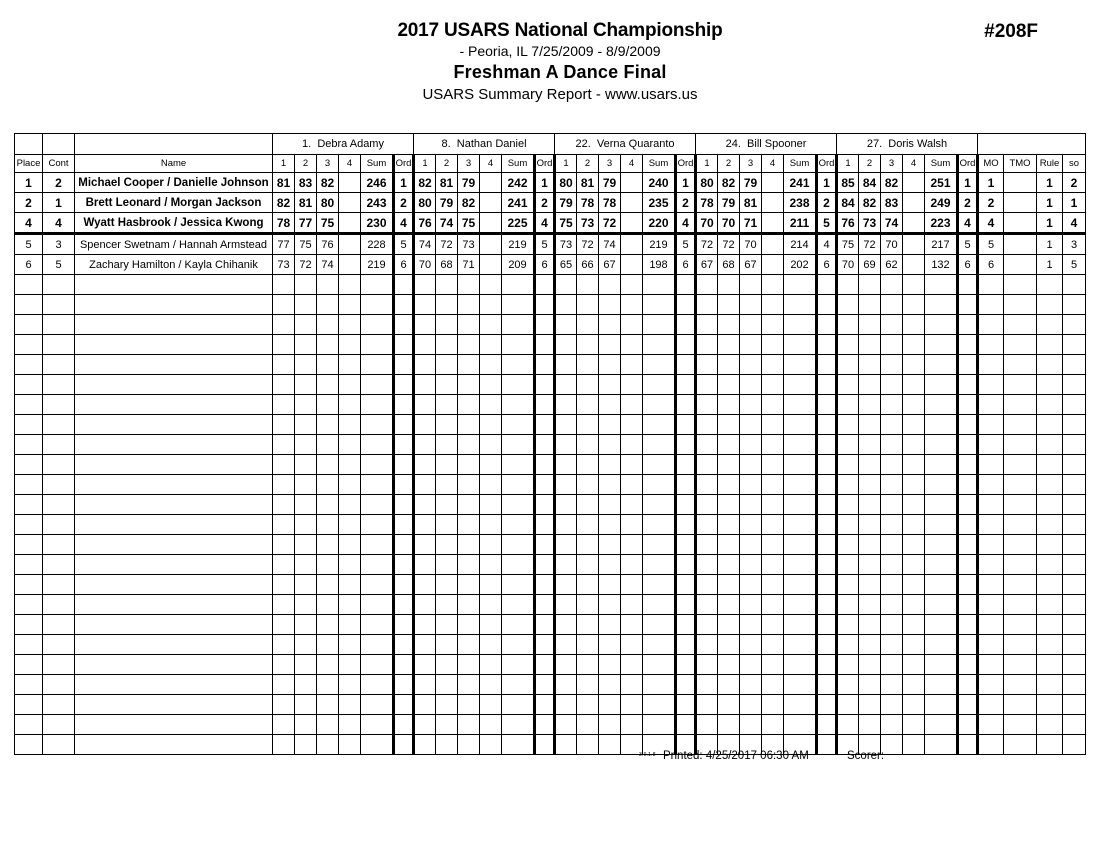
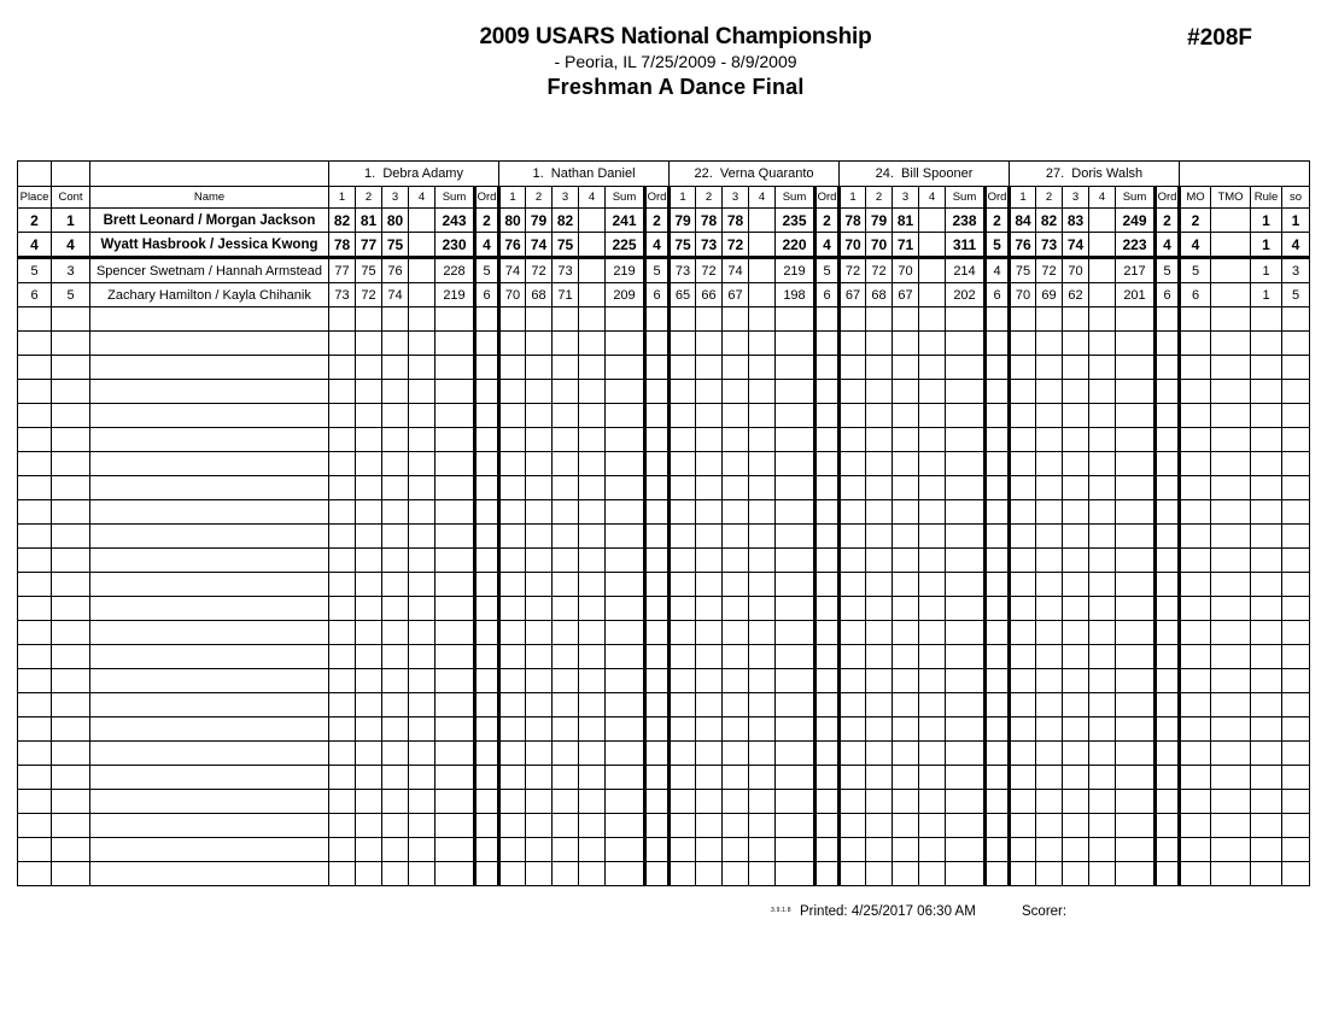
- 2017 USARS National Championship
+ 2009 USARS National Championship
  - Peoria, IL 7/25/2009 - 8/9/2009
  Freshman A Dance Final
- USARS Summary Report - www.usars.us
  #208F
- 			1. Debra Adamy	8. Nathan Daniel	22. Verna Quaranto	24. Bill Spooner	27. Doris Walsh
+ 			1. Debra Adamy	1. Nathan Daniel	22. Verna Quaranto	24. Bill Spooner	27. Doris Walsh
  Place	Cont	Name	1	2	3	4	Sum	Ord	1	2	3	4	Sum	Ord	1	2	3	4	Sum	Ord	1	2	3	4	Sum	Ord	1	2	3	4	Sum	Ord	MO	TMO	Rule	so
- 1	2	Michael Cooper / Danielle Johnson	81	83	82		246	1	82	81	79		242	1	80	81	79		240	1	80	82	79		241	1	85	84	82		251	1	1		1	2
  2	1	Brett Leonard / Morgan Jackson	82	81	80		243	2	80	79	82		241	2	79	78	78		235	2	78	79	81		238	2	84	82	83		249	2	2		1	1
- 4	4	Wyatt Hasbrook / Jessica Kwong	78	77	75		230	4	76	74	75		225	4	75	73	72		220	4	70	70	71		211	5	76	73	74		223	4	4		1	4
+ 4	4	Wyatt Hasbrook / Jessica Kwong	78	77	75		230	4	76	74	75		225	4	75	73	72		220	4	70	70	71		311	5	76	73	74		223	4	4		1	4
  5	3	Spencer Swetnam / Hannah Armstead	77	75	76		228	5	74	72	73		219	5	73	72	74		219	5	72	72	70		214	4	75	72	70		217	5	5		1	3
- 6	5	Zachary Hamilton / Kayla Chihanik	73	72	74		219	6	70	68	71		209	6	65	66	67		198	6	67	68	67		202	6	70	69	62		132	6	6		1	5
+ 6	5	Zachary Hamilton / Kayla Chihanik	73	72	74		219	6	70	68	71		209	6	65	66	67		198	6	67	68	67		202	6	70	69	62		201	6	6		1	5
  Printed: 4/25/2017 06:30 AM
  Scorer:
